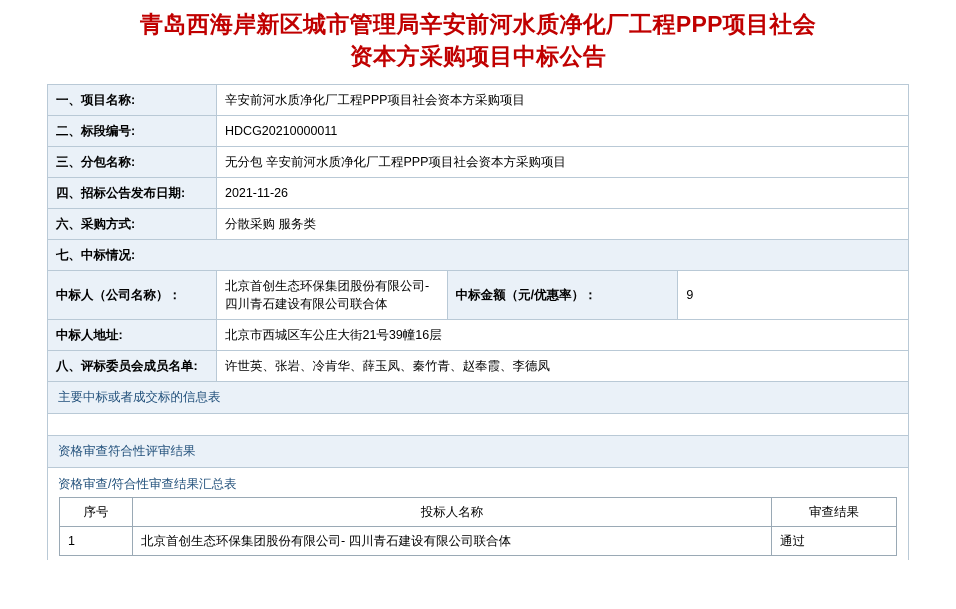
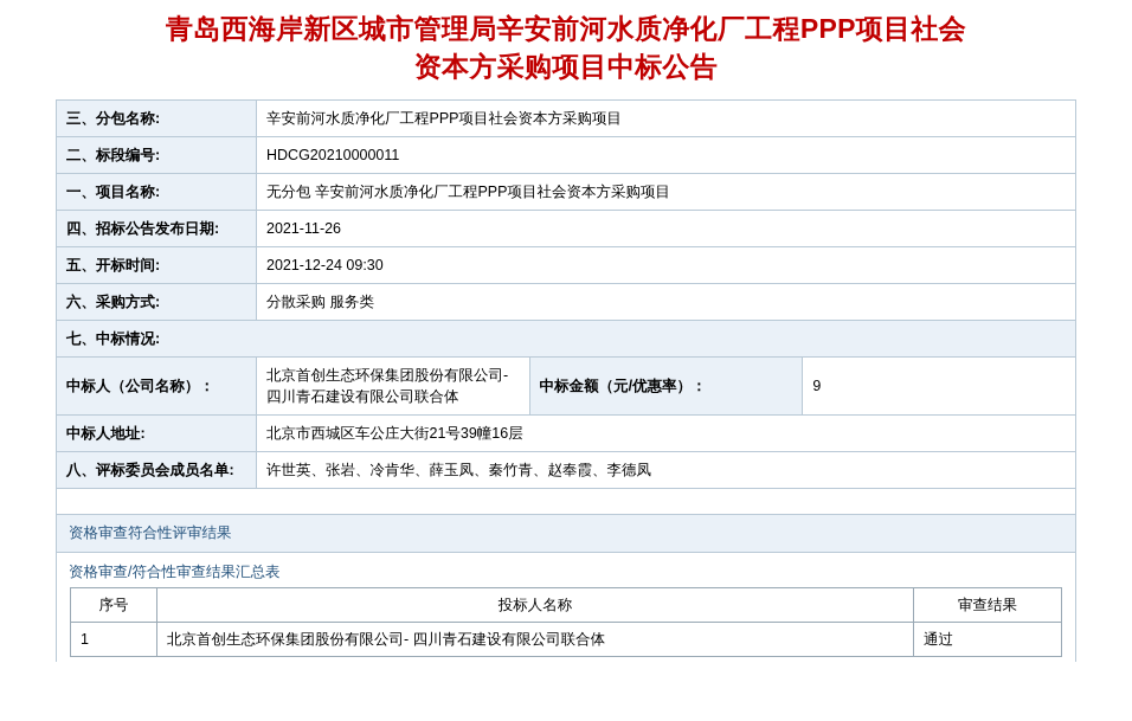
  青岛西海岸新区城市管理局辛安前河水质净化厂工程PPP项目社会
  资本方采购项目中标公告
- 一、项目名称:	辛安前河水质净化厂工程PPP项目社会资本方采购项目
+ 三、分包名称:	辛安前河水质净化厂工程PPP项目社会资本方采购项目
  二、标段编号:	HDCG20210000011
- 三、分包名称:	无分包 辛安前河水质净化厂工程PPP项目社会资本方采购项目
+ 一、项目名称:	无分包 辛安前河水质净化厂工程PPP项目社会资本方采购项目
  四、招标公告发布日期:	2021-11-26
+ 五、开标时间:	2021-12-24 09:30
  六、采购方式:	分散采购 服务类
  七、中标情况:
  中标人（公司名称）：	北京首创生态环保集团股份有限公司- 四川青石建设有限公司联合体	中标金额（元/优惠率）：	9
  中标人地址:	北京市西城区车公庄大街21号39幢16层
  八、评标委员会成员名单:	许世英、张岩、冷肯华、薛玉凤、秦竹青、赵奉霞、李德凤
- 主要中标或者成交标的信息表
  资格审查符合性评审结果
  资格审查/符合性审查结果汇总表
  序号	投标人名称	审查结果
  1	北京首创生态环保集团股份有限公司- 四川青石建设有限公司联合体	通过
